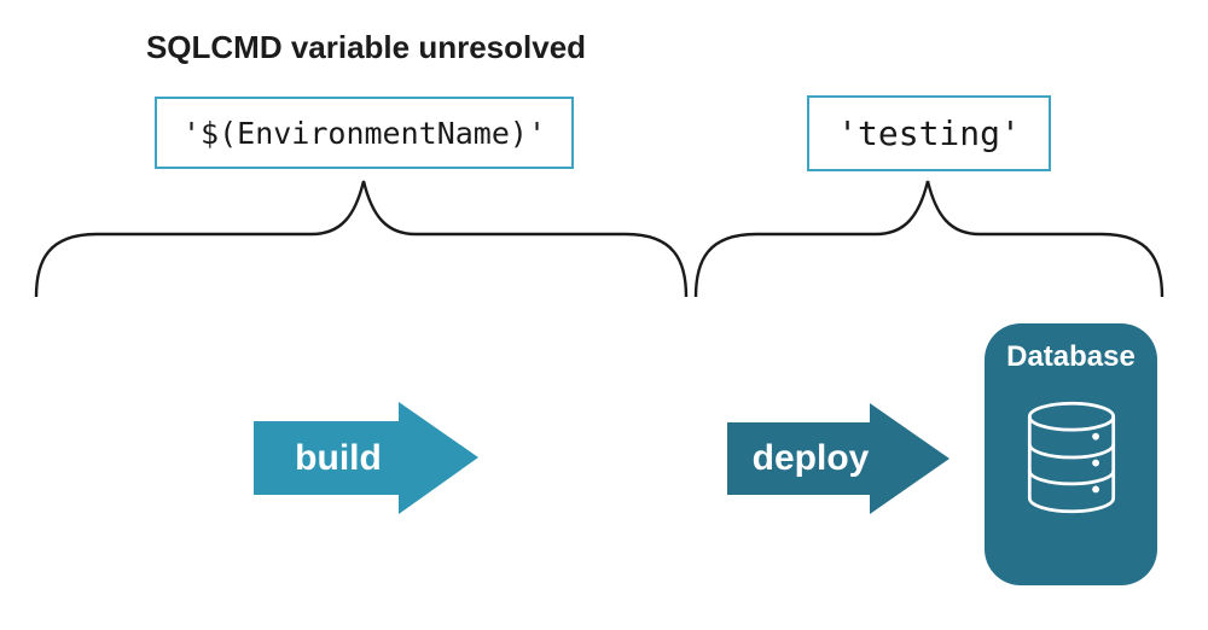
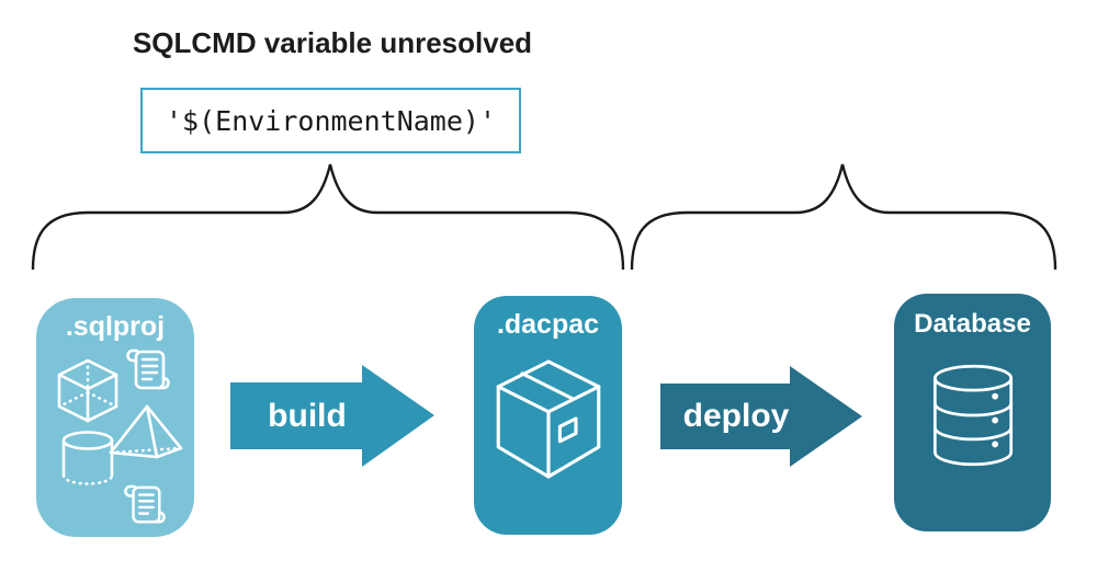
  SQLCMD variable unresolved
  '$(EnvironmentName)'
- 'testing'
  build
  deploy
+ .sqlproj
+ .dacpac
  Database
